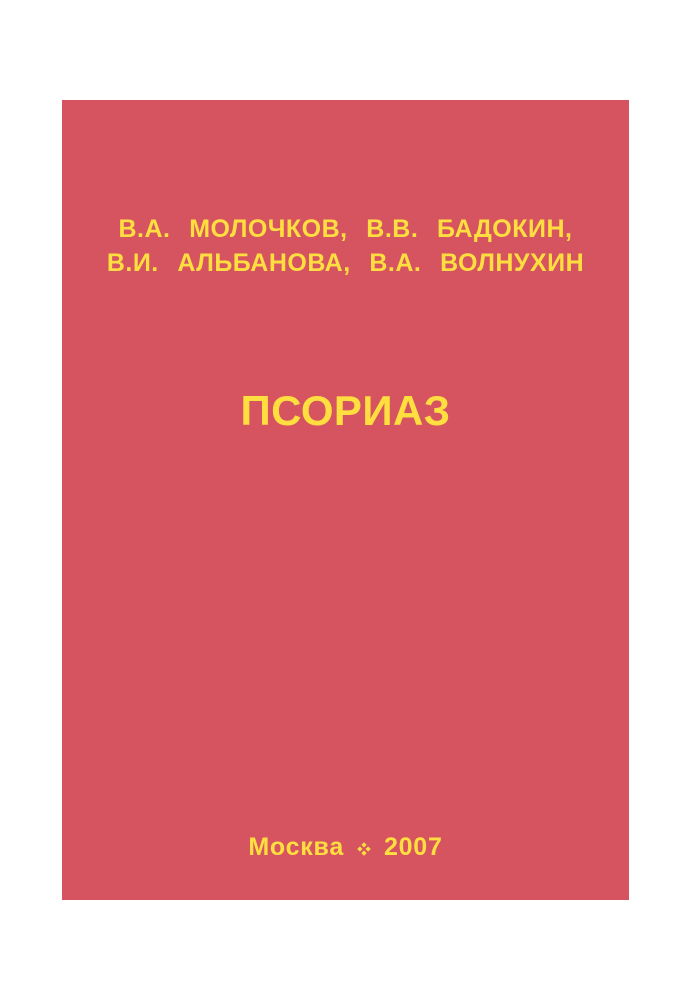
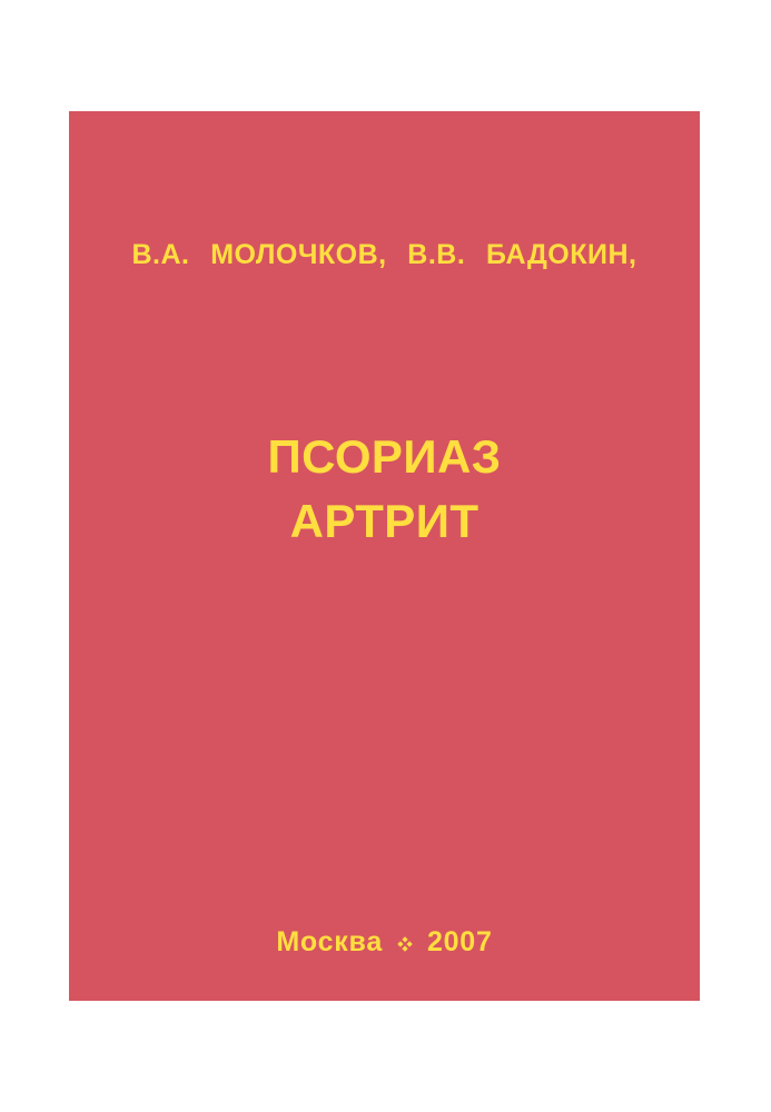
  В.А. МОЛОЧКОВ, В.В. БАДОКИН,
- В.И. АЛЬБАНОВА, В.А. ВОЛНУХИН
  ПСОРИАЗ
+ АРТРИТ
  Москва 2007
